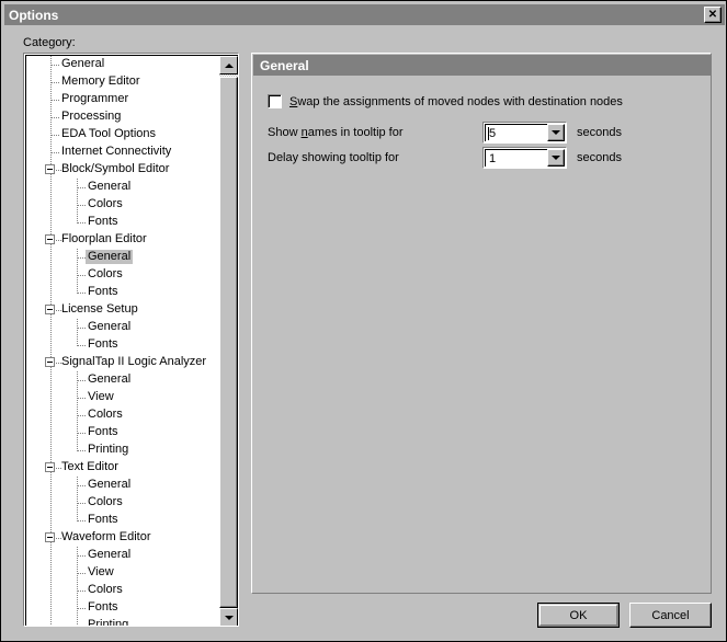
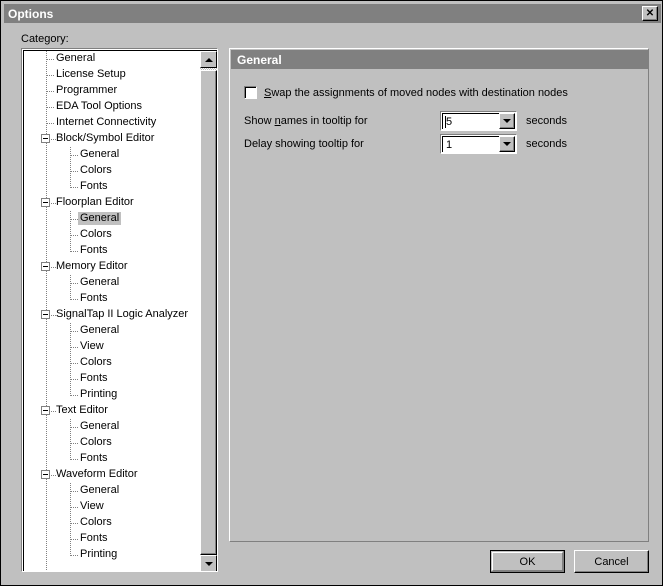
  Options
  ✕
  Category:
  General
- Memory Editor
+ License Setup
  Programmer
- Processing
  EDA Tool Options
  Internet Connectivity
  Block/Symbol Editor
  General
  Colors
  Fonts
  Floorplan Editor
  General
  Colors
  Fonts
- License Setup
+ Memory Editor
  General
  Fonts
  SignalTap II Logic Analyzer
  General
  View
  Colors
  Fonts
  Printing
  Text Editor
  General
  Colors
  Fonts
  Waveform Editor
  General
  View
  Colors
  Fonts
  Printing
  General
  Swap the assignments of moved nodes with destination nodes
  Show names in tooltip for
  5
  seconds
  Delay showing tooltip for
  1
  seconds
  OK
  Cancel
